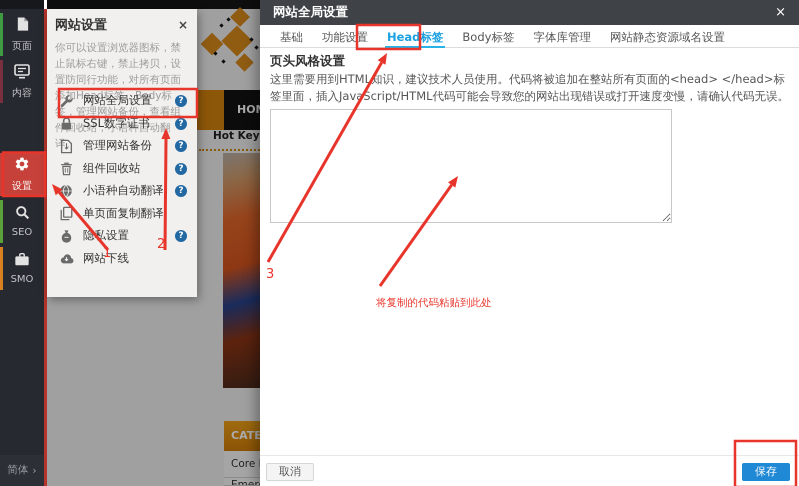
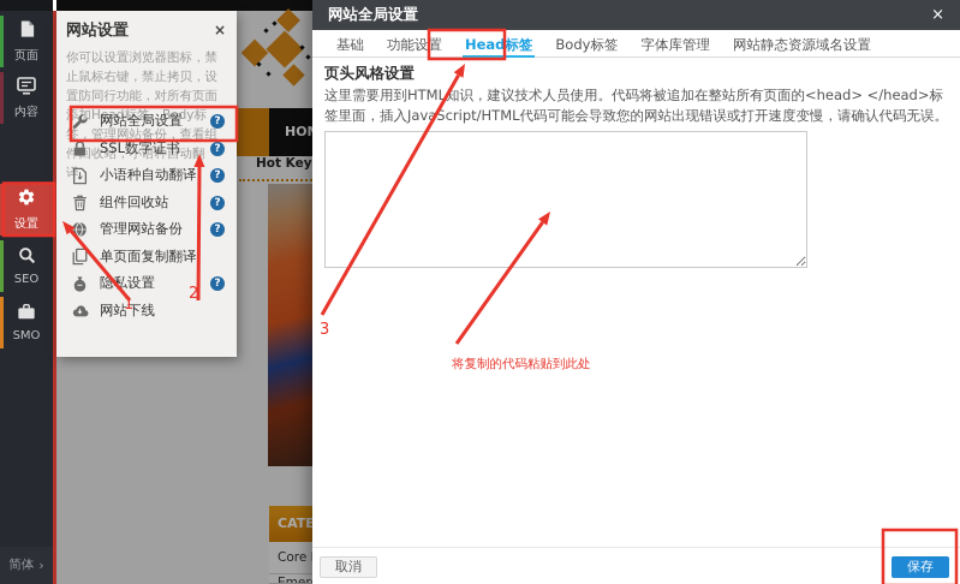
  Hot Key
  CATE
  Core
  Emer
  页面
  内容
  设置
  SEO
  SMO
  简体
  ›
  网站设置
  ×
  你可以设置浏览器图标，禁止鼠标右键，禁止拷贝，设置防同行功能，对所有页面加Head标签、Body标，管理网站备份，查看组件回收站，小语种自动翻译
  网站全局设置
  ?
  SSL数字证书
  ?
- 管理网站备份
+ 小语种自动翻译
  ?
  组件回收站
  ?
- 小语种自动翻译
+ 管理网站备份
  ?
  单页面复制翻译
  隐私设置
  ?
  网站下线
  网站全局设置
  ×
  基础
  功能设置
  Head标签
  Body标签
  字体库管理
  网站静态资源域名设置
  页头风格设置
  这里需要用到HTML知识，建议技术人员使用。代码将被追加在整站所有页面的<head> </head>标签里面，插入JavaScript/HTML代码可能会导致您的网站出现错误或打开速度变慢，请确认代码无误。
  取消
  保存
  1
  2
  3
  将复制的代码粘贴到此处
